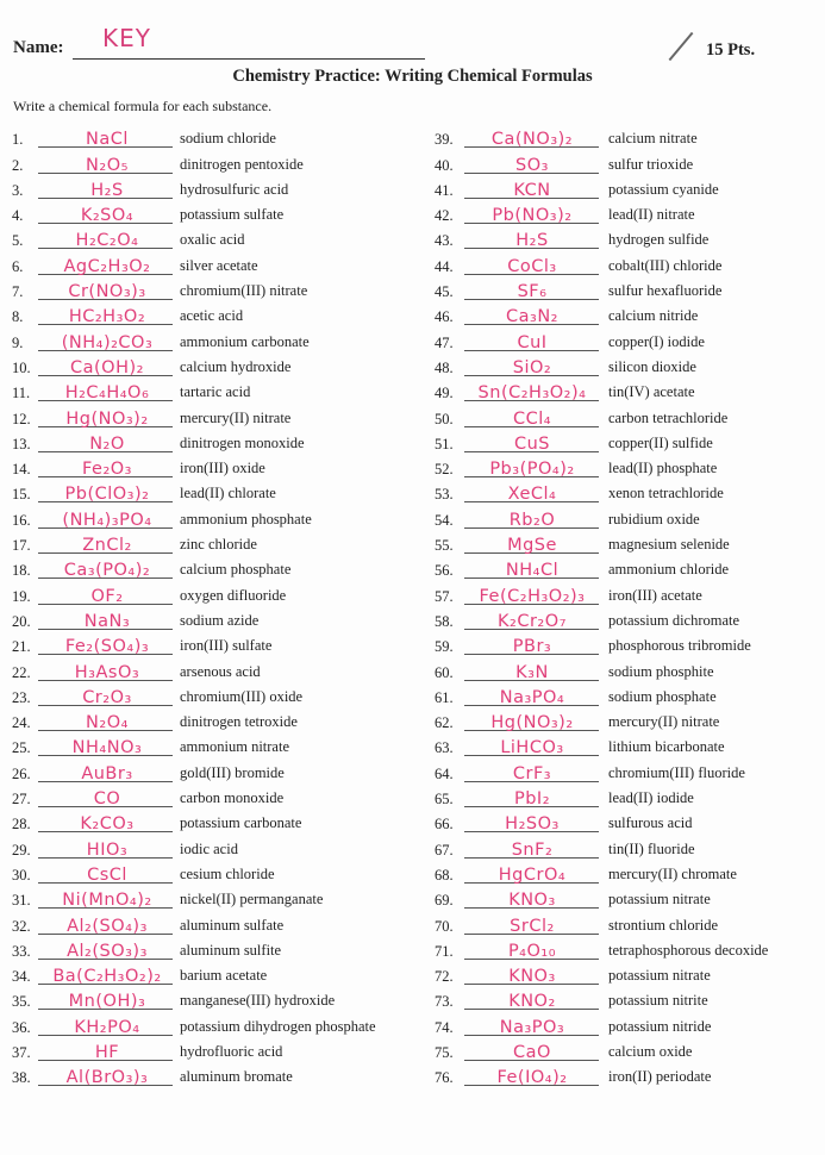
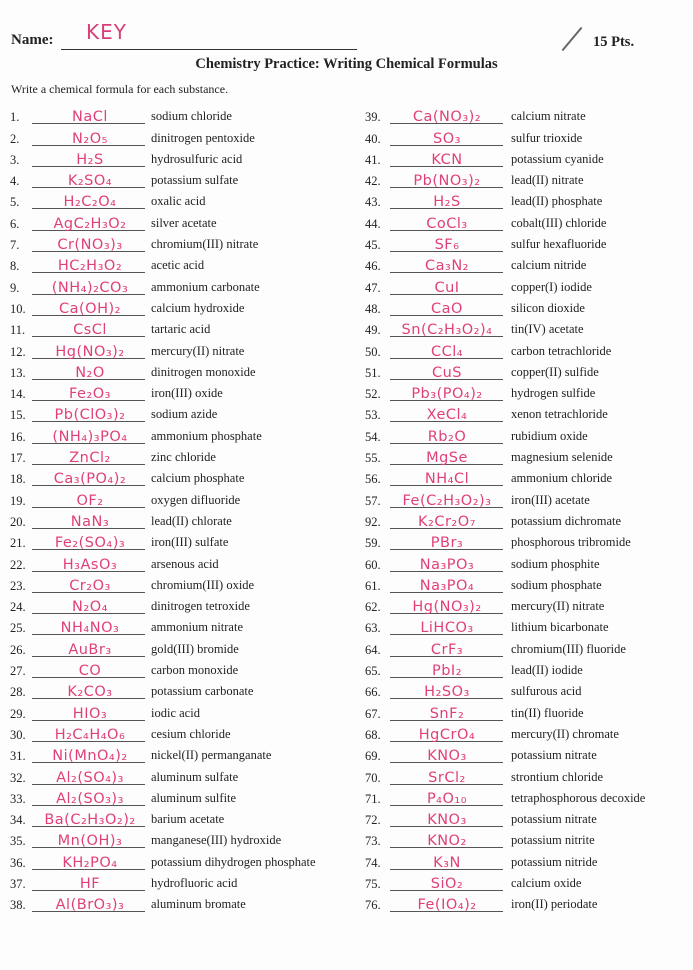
  Name:
  KEY
  15 Pts.
  Chemistry Practice: Writing Chemical Formulas
  Write a chemical formula for each substance.
  1.
  NaCl
  sodium chloride
  2.
  N₂O₅
  dinitrogen pentoxide
  3.
  H₂S
  hydrosulfuric acid
  4.
  K₂SO₄
  potassium sulfate
  5.
  H₂C₂O₄
  oxalic acid
  6.
  AgC₂H₃O₂
  silver acetate
  7.
  Cr(NO₃)₃
  chromium(III) nitrate
  8.
  HC₂H₃O₂
  acetic acid
  9.
  (NH₄)₂CO₃
  ammonium carbonate
  10.
  Ca(OH)₂
  calcium hydroxide
  11.
- H₂C₄H₄O₆
+ CsCl
  tartaric acid
  12.
  Hg(NO₃)₂
  mercury(II) nitrate
  13.
  N₂O
  dinitrogen monoxide
  14.
  Fe₂O₃
  iron(III) oxide
  15.
  Pb(ClO₃)₂
- lead(II) chlorate
+ sodium azide
  16.
  (NH₄)₃PO₄
  ammonium phosphate
  17.
  ZnCl₂
  zinc chloride
  18.
  Ca₃(PO₄)₂
  calcium phosphate
  19.
  OF₂
  oxygen difluoride
  20.
  NaN₃
- sodium azide
+ lead(II) chlorate
  21.
  Fe₂(SO₄)₃
  iron(III) sulfate
  22.
  H₃AsO₃
  arsenous acid
  23.
  Cr₂O₃
  chromium(III) oxide
  24.
  N₂O₄
  dinitrogen tetroxide
  25.
  NH₄NO₃
  ammonium nitrate
  26.
  AuBr₃
  gold(III) bromide
  27.
  CO
  carbon monoxide
  28.
  K₂CO₃
  potassium carbonate
  29.
  HIO₃
  iodic acid
  30.
- CsCl
+ H₂C₄H₄O₆
  cesium chloride
  31.
  Ni(MnO₄)₂
  nickel(II) permanganate
  32.
  Al₂(SO₄)₃
  aluminum sulfate
  33.
  Al₂(SO₃)₃
  aluminum sulfite
  34.
  Ba(C₂H₃O₂)₂
  barium acetate
  35.
  Mn(OH)₃
  manganese(III) hydroxide
  36.
  KH₂PO₄
  potassium dihydrogen phosphate
  37.
  HF
  hydrofluoric acid
  38.
  Al(BrO₃)₃
  aluminum bromate
  39.
  Ca(NO₃)₂
  calcium nitrate
  40.
  SO₃
  sulfur trioxide
  41.
  KCN
  potassium cyanide
  42.
  Pb(NO₃)₂
  lead(II) nitrate
  43.
  H₂S
- hydrogen sulfide
+ lead(II) phosphate
  44.
  CoCl₃
  cobalt(III) chloride
  45.
  SF₆
  sulfur hexafluoride
  46.
  Ca₃N₂
  calcium nitride
  47.
  CuI
  copper(I) iodide
  48.
- SiO₂
+ CaO
  silicon dioxide
  49.
  Sn(C₂H₃O₂)₄
  tin(IV) acetate
  50.
  CCl₄
  carbon tetrachloride
  51.
  CuS
  copper(II) sulfide
  52.
  Pb₃(PO₄)₂
- lead(II) phosphate
+ hydrogen sulfide
  53.
  XeCl₄
  xenon tetrachloride
  54.
  Rb₂O
  rubidium oxide
  55.
  MgSe
  magnesium selenide
  56.
  NH₄Cl
  ammonium chloride
  57.
  Fe(C₂H₃O₂)₃
  iron(III) acetate
- 58.
+ 92.
  K₂Cr₂O₇
  potassium dichromate
  59.
  PBr₃
  phosphorous tribromide
  60.
- K₃N
+ Na₃PO₃
  sodium phosphite
  61.
  Na₃PO₄
  sodium phosphate
  62.
  Hg(NO₃)₂
  mercury(II) nitrate
  63.
  LiHCO₃
  lithium bicarbonate
  64.
  CrF₃
  chromium(III) fluoride
  65.
  PbI₂
  lead(II) iodide
  66.
  H₂SO₃
  sulfurous acid
  67.
  SnF₂
  tin(II) fluoride
  68.
  HgCrO₄
  mercury(II) chromate
  69.
  KNO₃
  potassium nitrate
  70.
  SrCl₂
  strontium chloride
  71.
  P₄O₁₀
  tetraphosphorous decoxide
  72.
  KNO₃
  potassium nitrate
  73.
  KNO₂
  potassium nitrite
  74.
- Na₃PO₃
+ K₃N
  potassium nitride
  75.
- CaO
+ SiO₂
  calcium oxide
  76.
  Fe(IO₄)₂
  iron(II) periodate
